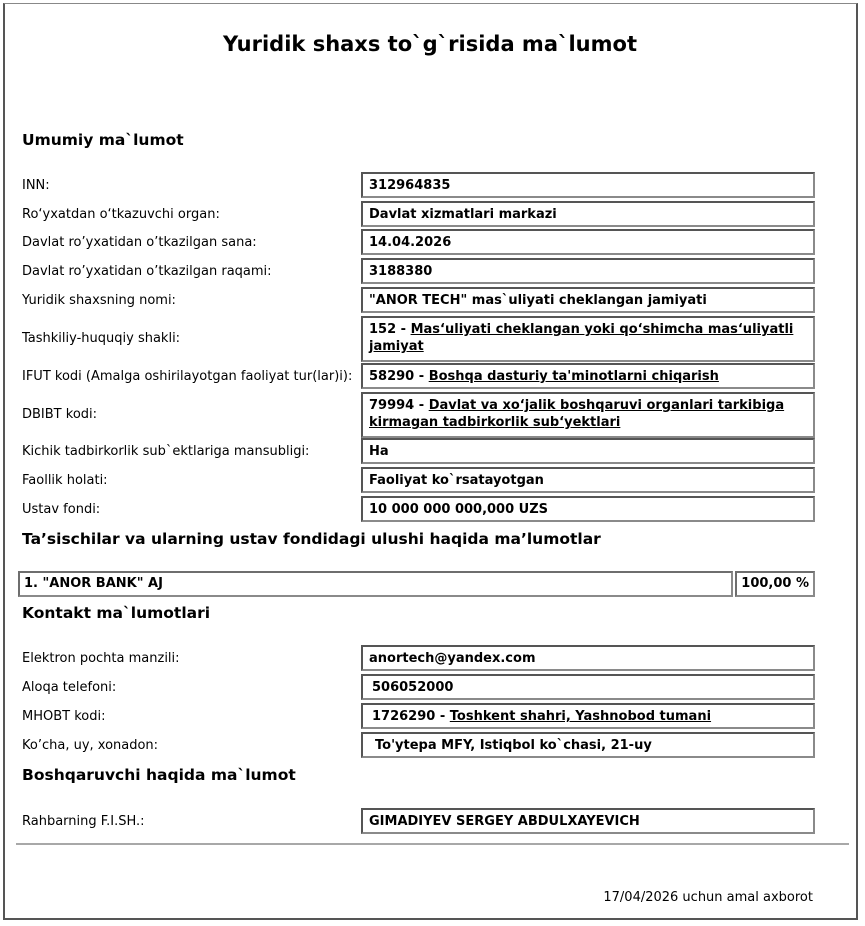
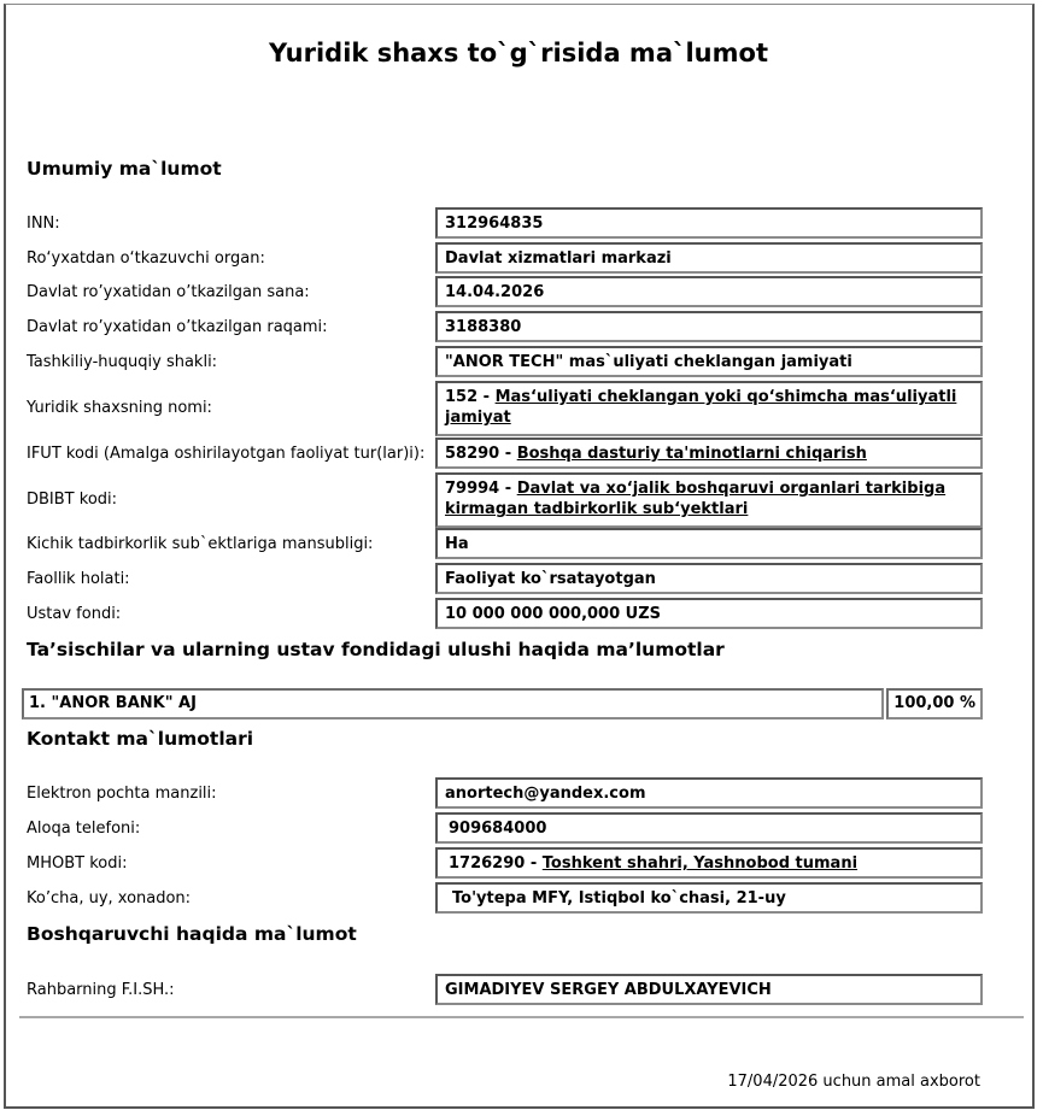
  Yuridik shaxs to`g`risida ma`lumot
  Umumiy ma`lumot
  INN:
  312964835
  Ro‘yxatdan o‘tkazuvchi organ:
  Davlat xizmatlari markazi
  Davlat ro’yxatidan o’tkazilgan sana:
  14.04.2026
  Davlat ro’yxatidan o’tkazilgan raqami:
  3188380
- Yuridik shaxsning nomi:
+ Tashkiliy-huquqiy shakli:
  "ANOR TECH" mas`uliyati cheklangan jamiyati
- Tashkiliy-huquqiy shakli:
+ Yuridik shaxsning nomi:
  152 - Mas‘uliyati cheklangan yoki qo‘shimcha mas‘uliyatli jamiyat
  IFUT kodi (Amalga oshirilayotgan faoliyat tur(lar)i):
  58290 - Boshqa dasturiy ta'minotlarni chiqarish
  DBIBT kodi:
  79994 - Davlat va xo‘jalik boshqaruvi organlari tarkibiga kirmagan tadbirkorlik sub‘yektlari
  Kichik tadbirkorlik sub`ektlariga mansubligi:
  Ha
  Faollik holati:
  Faoliyat ko`rsatayotgan
  Ustav fondi:
  10 000 000 000,000 UZS
  Ta’sischilar va ularning ustav fondidagi ulushi haqida ma’lumotlar
  1. "ANOR BANK" AJ
  100,00 %
  Kontakt ma`lumotlari
  Elektron pochta manzili:
  anortech@yandex.com
  Aloqa telefoni:
- 506052000
+ 909684000
  MHOBT kodi:
  1726290 - Toshkent shahri, Yashnobod tumani
  Ko’cha, uy, xonadon:
  To'ytepa MFY, Istiqbol ko`chasi, 21-uy
  Boshqaruvchi haqida ma`lumot
  Rahbarning F.I.SH.:
  GIMADIYEV SERGEY ABDULXAYEVICH
  17/04/2026 uchun amal axborot
